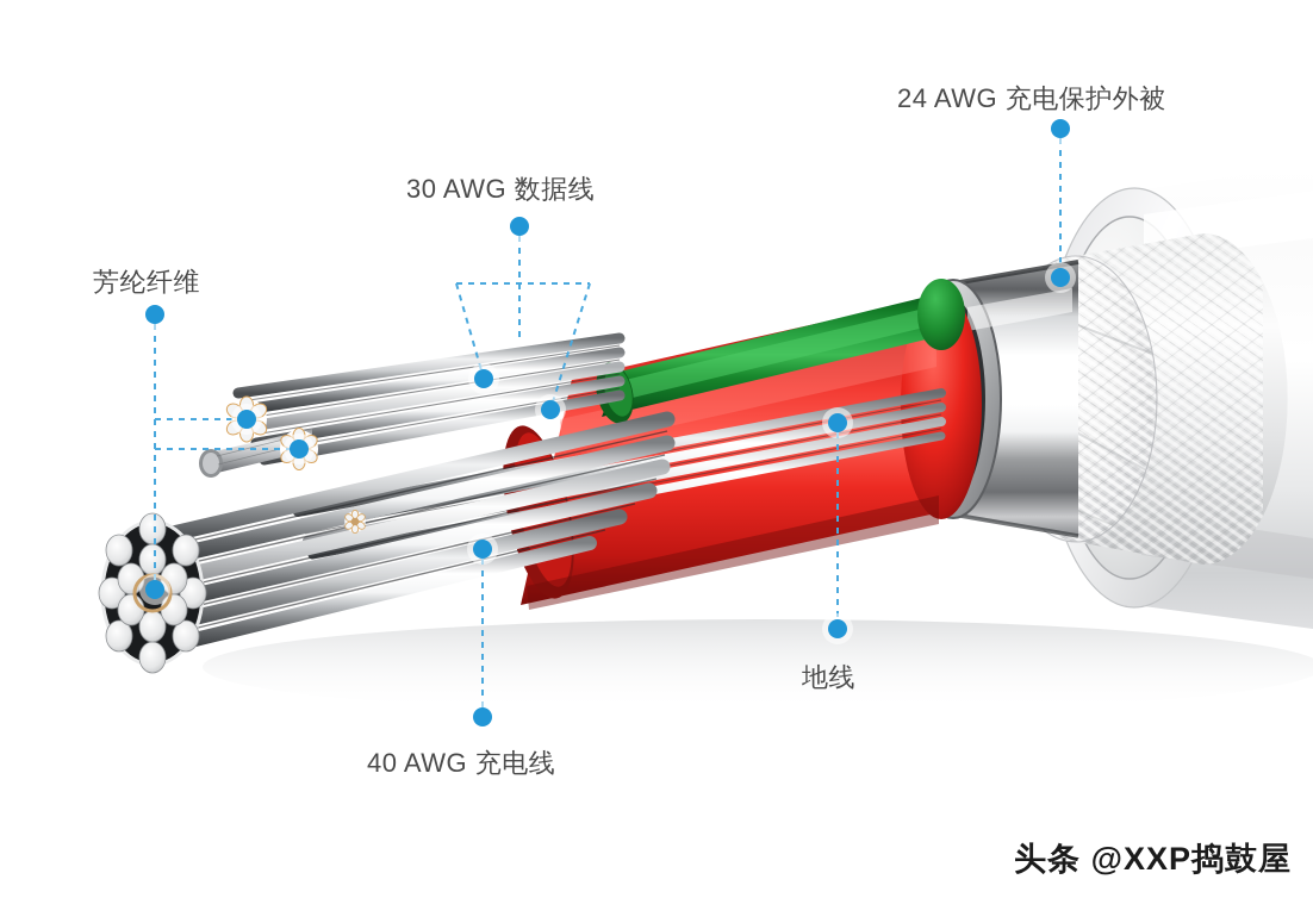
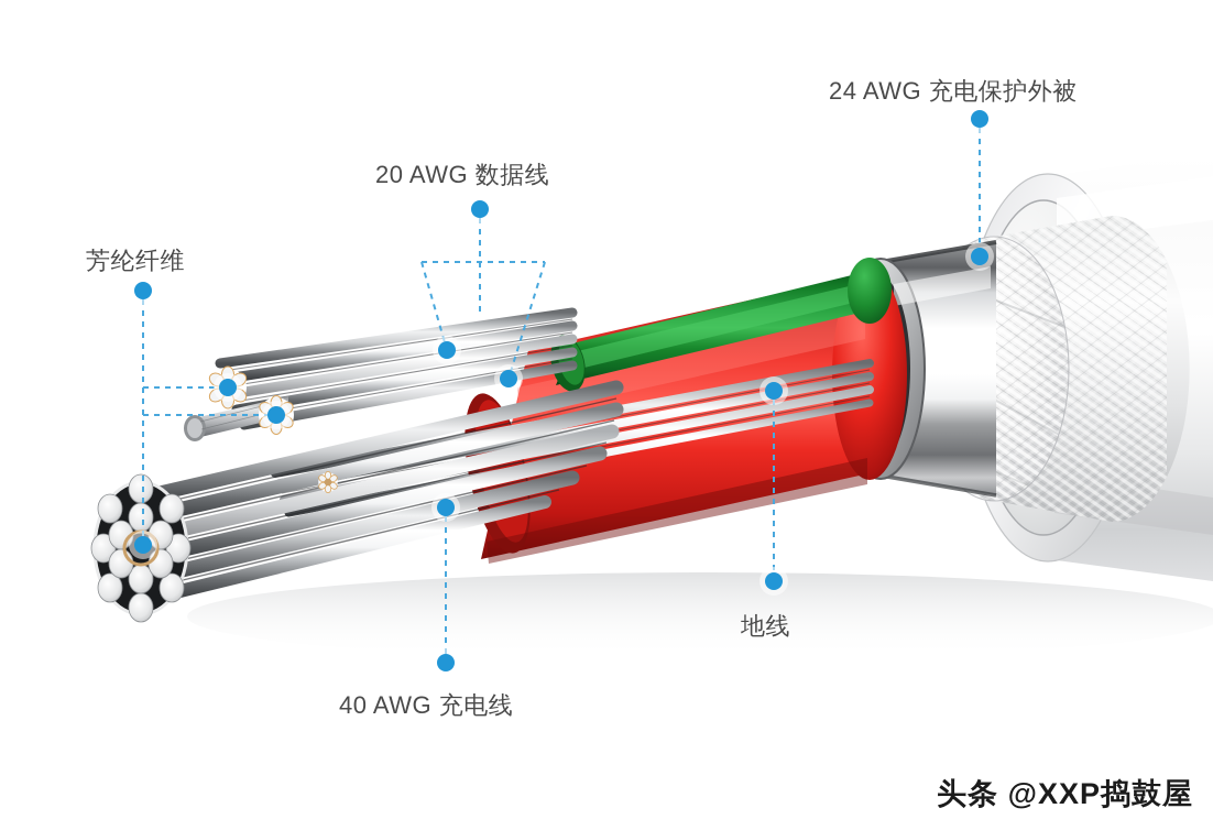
  24 AWG 充电保护外被
- 30 AWG 数据线
+ 20 AWG 数据线
  芳纶纤维
  地线
  40 AWG 充电线
  头条 @XXP捣鼓屋
